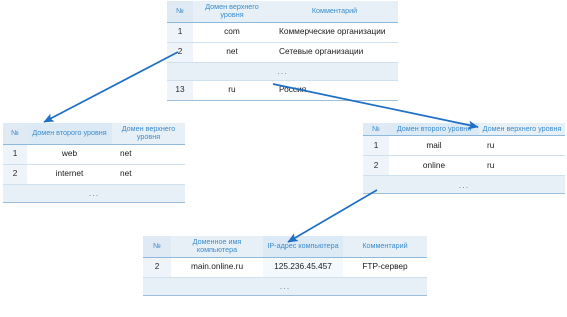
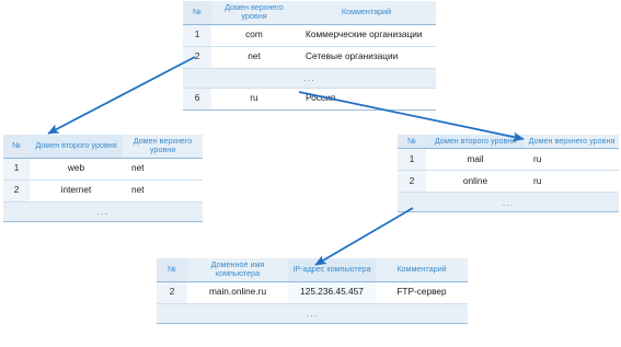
  №	Домен верхнего уровня	Комментарий
  1	com	Коммерческие организации
  2	net	Сетевые организации
  ...
- 13	ru	Рося
+ 6	ru	Рося
  №	Домен второго уровня	Домен верхнего уровня
  1	web	net
  2	internet	net
  ...
  №	Домен второго уровня	Домен верхнего уровня
  1	mail	ru
  2	online	ru
  ...
  №	Доменное имя компьютера	IP-адрес компьютера	Комментарий
  2	main.online.ru	125.236.45.457	FTP-сервер
  ...
